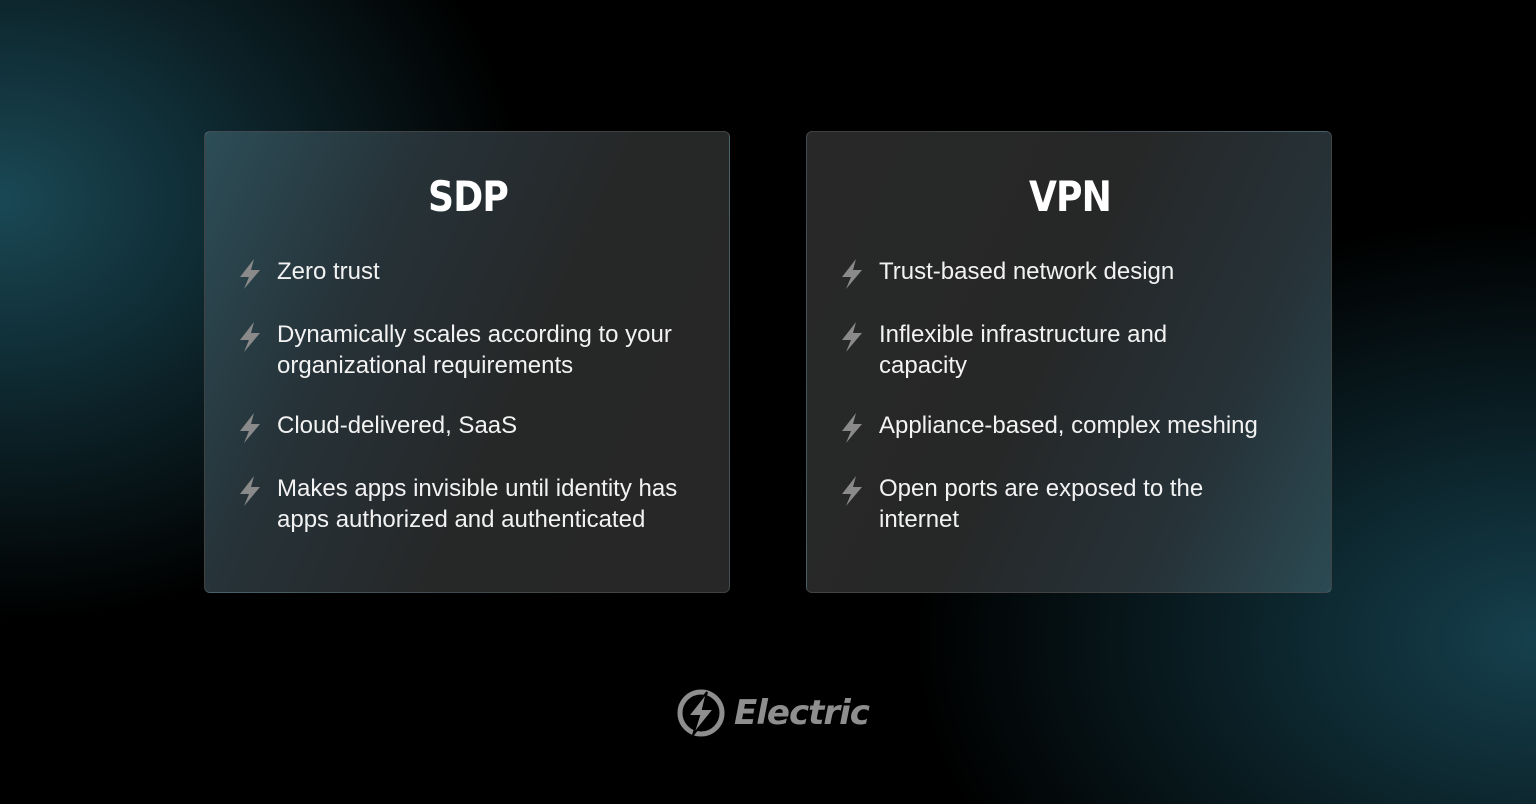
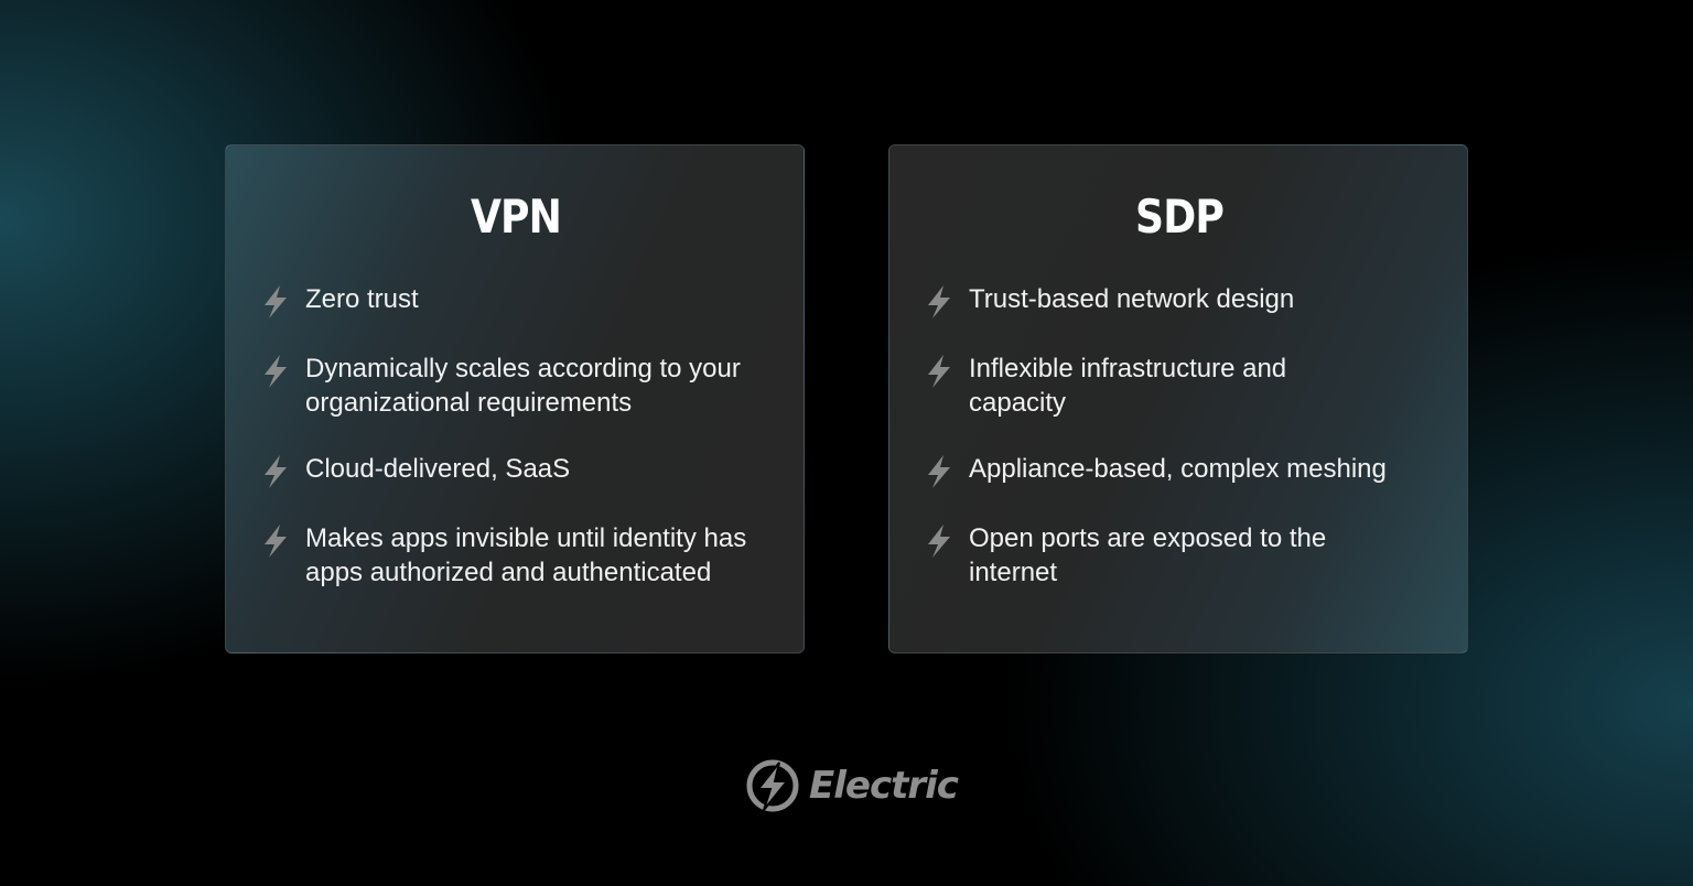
- SDP
+ VPN
  Zero trust
  Dynamically scales according to your organizational requirements
  Cloud-delivered, SaaS
  Makes apps invisible until identity has apps authorized and authenticated
- VPN
+ SDP
  Trust-based network design
  Inflexible infrastructure and capacity
  Appliance-based, complex meshing
  Open ports are exposed to the internet
  Electric
